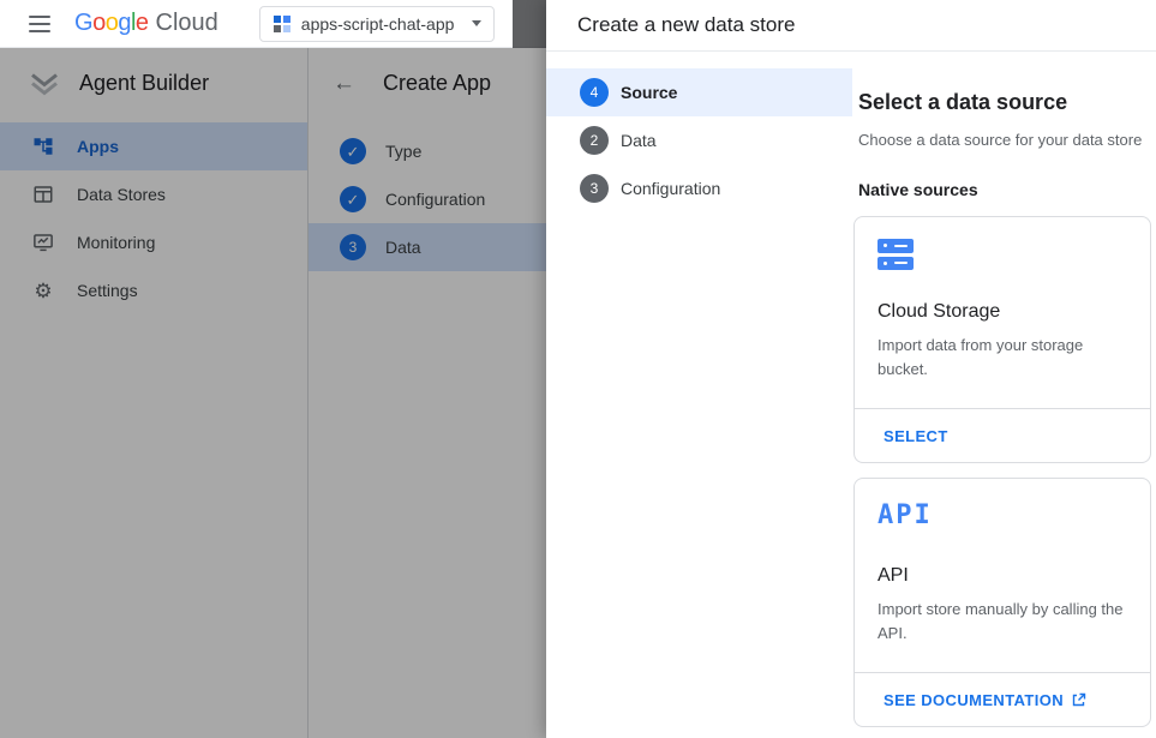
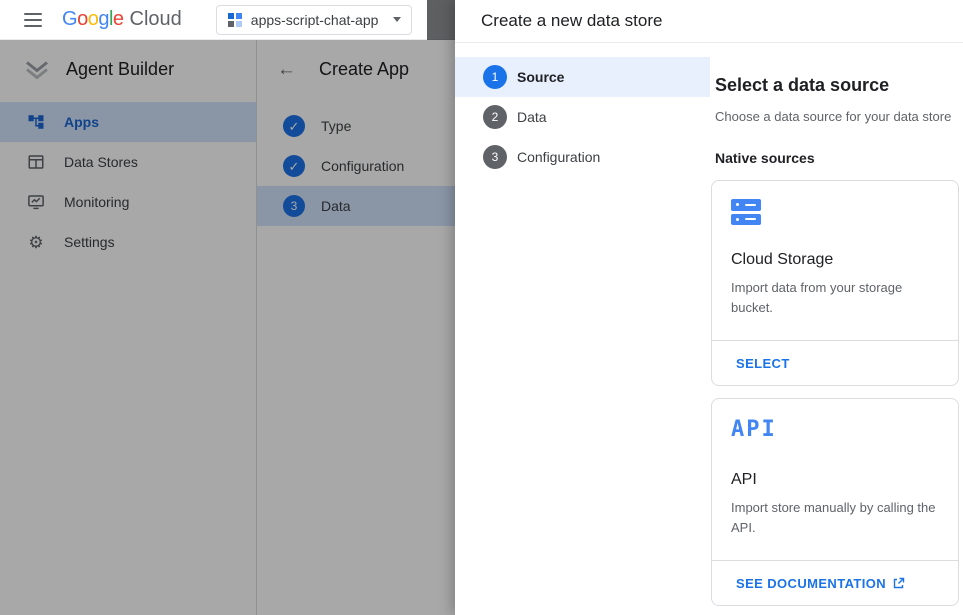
  G
  o
  o
  g
  l
  e
  Cloud
  apps-script-chat-app
  Agent Builder
  Apps
  Data Stores
  Monitoring
  ⚙
  Settings
  ←
  Create App
  ✓
  Type
  ✓
  Configuration
  3
  Data
  Create a new data store
- 4
+ 1
  Source
  2
  Data
  3
  Configuration
  Select a data source
  Choose a data source for your data store
  Native sources
  Cloud Storage
  Import data from your storage bucket.
  SELECT
  API
  API
  Import store manually by calling the API.
  SEE DOCUMENTATION
